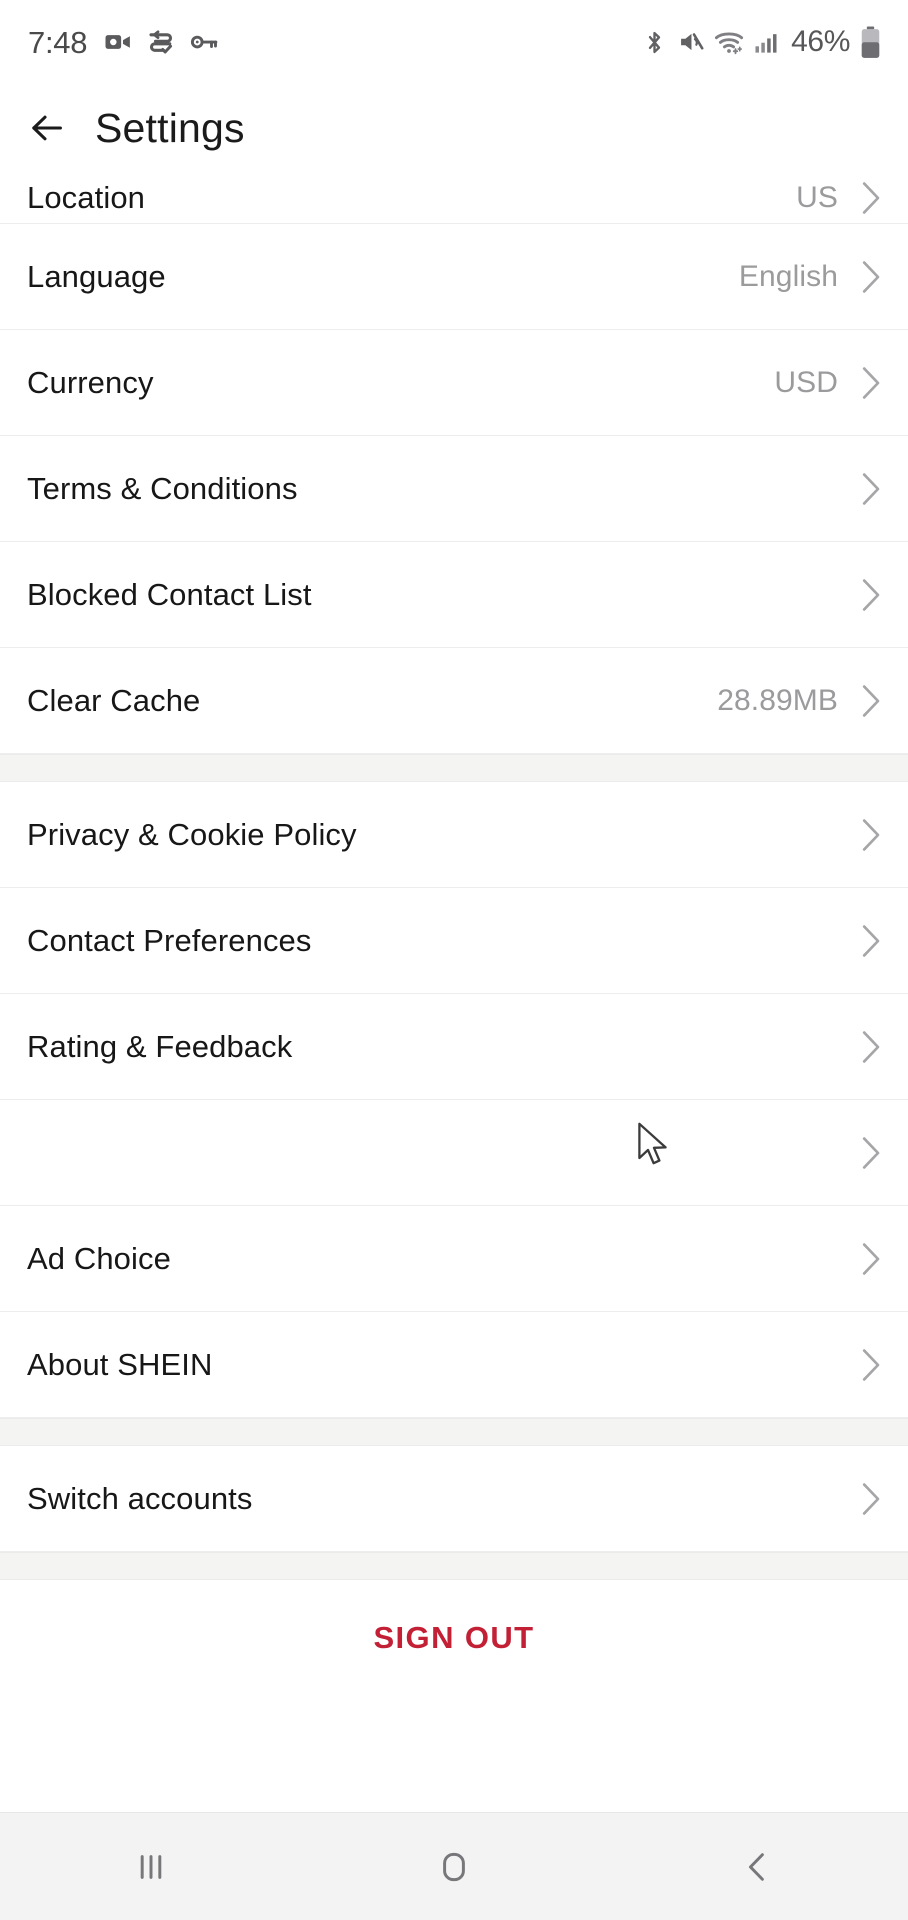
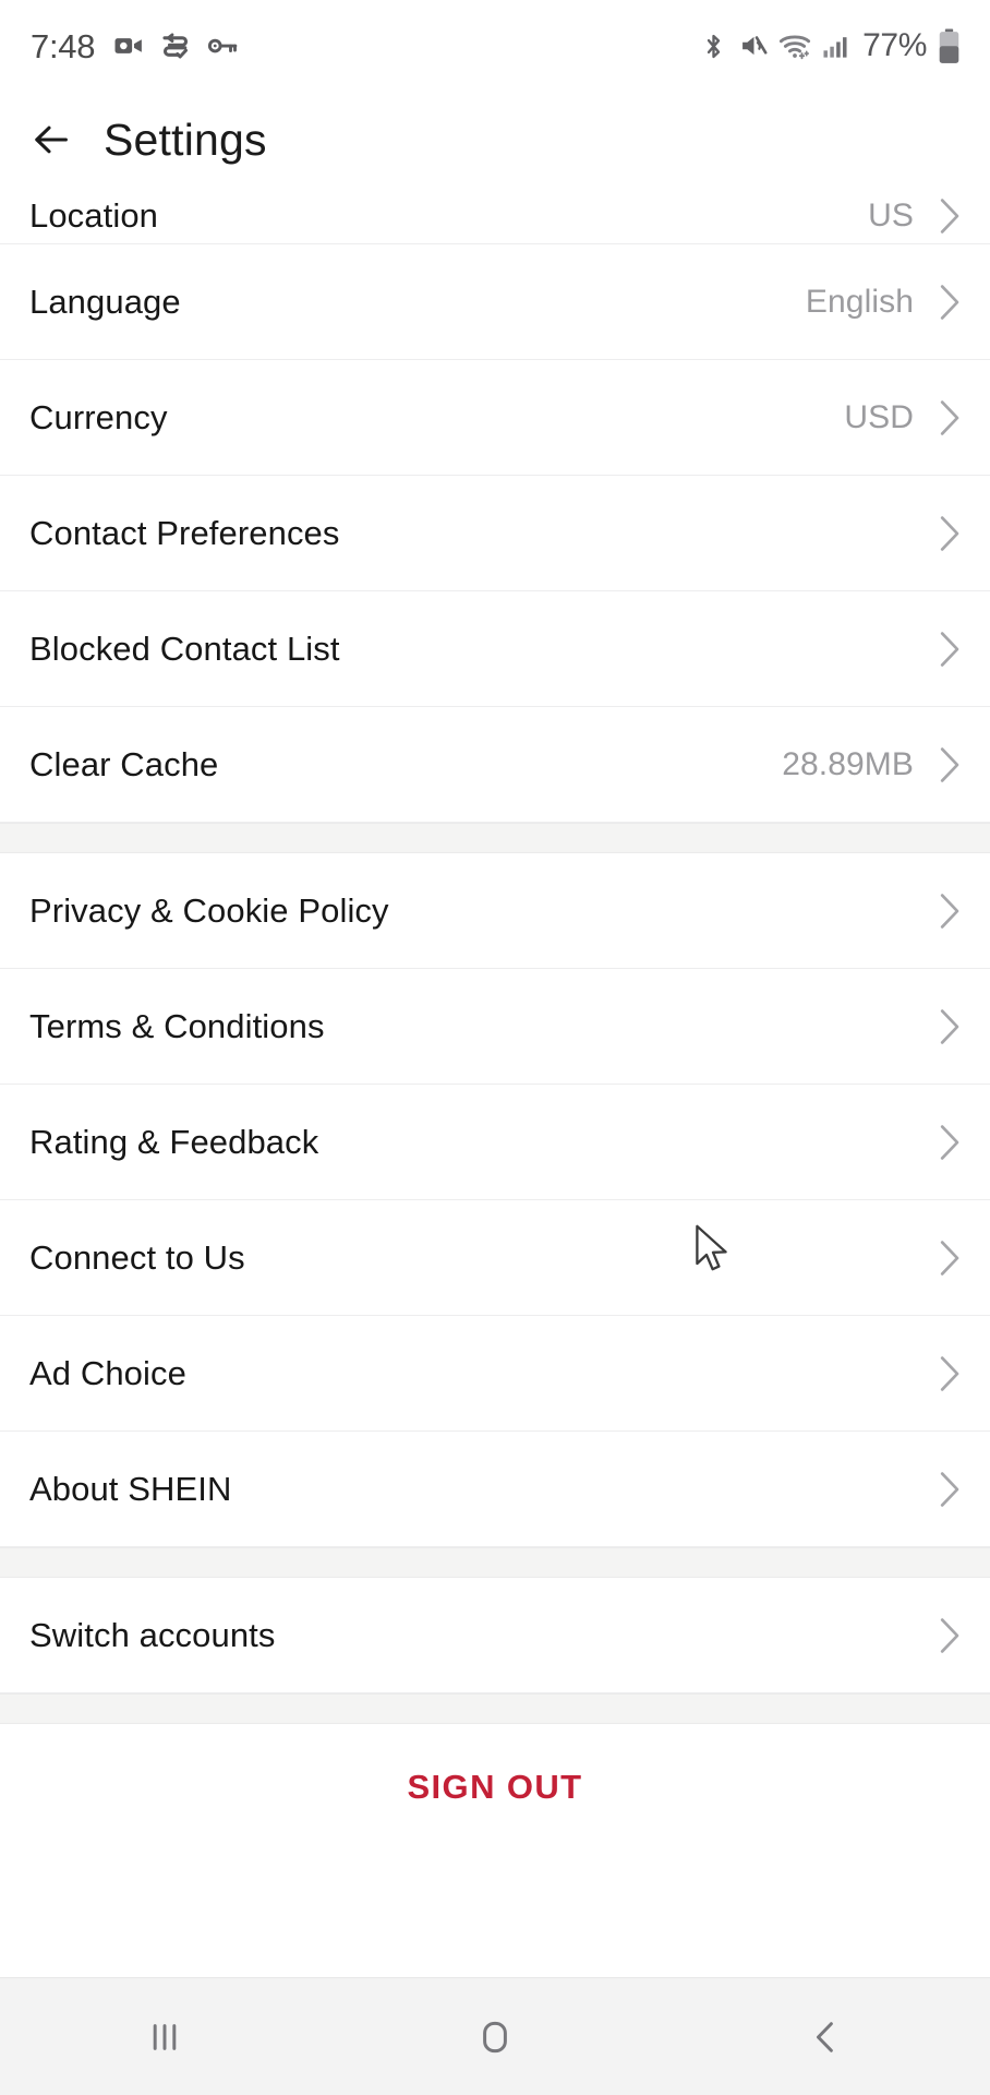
  7:48
- 46%
+ 77%
  Settings
  Location
  US
  Language
  English
  Currency
  USD
- Terms & Conditions
+ Contact Preferences
  Blocked Contact List
  Clear Cache
  28.89MB
  Privacy & Cookie Policy
- Contact Preferences
+ Terms & Conditions
  Rating & Feedback
+ Connect to Us
  Ad Choice
  About SHEIN
  Switch accounts
  SIGN OUT
